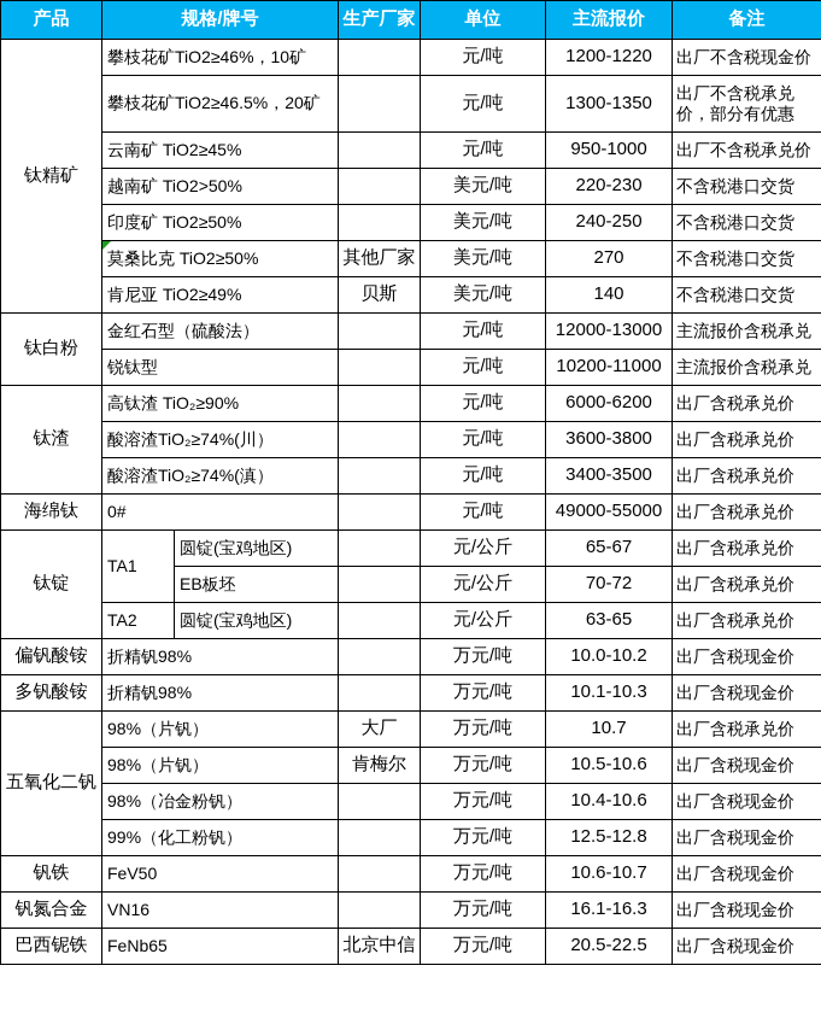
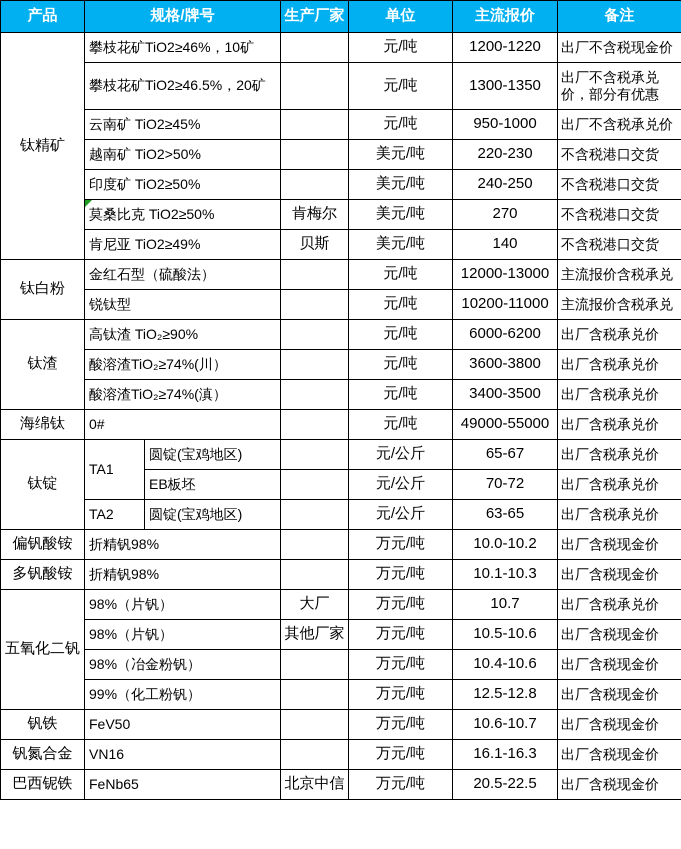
  产品	规格/牌号	生产厂家	单位	主流报价	备注
  钛精矿	攀枝花矿TiO2≥46%，10矿		元/吨	1200-1220	出厂不含税现金价
  攀枝花矿TiO2≥46.5%，20矿		元/吨	1300-1350	出厂不含税承兑价，部分有优惠
  云南矿 TiO2≥45%		元/吨	950-1000	出厂不含税承兑价
  越南矿 TiO2>50%		美元/吨	220-230	不含税港口交货
  印度矿 TiO2≥50%		美元/吨	240-250	不含税港口交货
- 莫桑比克 TiO2≥50%	其他厂家	美元/吨	270	不含税港口交货
+ 莫桑比克 TiO2≥50%	肯梅尔	美元/吨	270	不含税港口交货
  肯尼亚 TiO2≥49%	贝斯	美元/吨	140	不含税港口交货
  钛白粉	金红石型（硫酸法）		元/吨	12000-13000	主流报价含税承兑
  锐钛型		元/吨	10200-11000	主流报价含税承兑
  钛渣	高钛渣 TiO₂≥90%		元/吨	6000-6200	出厂含税承兑价
  酸溶渣TiO₂≥74%(川）		元/吨	3600-3800	出厂含税承兑价
  酸溶渣TiO₂≥74%(滇）		元/吨	3400-3500	出厂含税承兑价
  海绵钛	0#		元/吨	49000-55000	出厂含税承兑价
  钛锭	TA1	圆锭(宝鸡地区)		元/公斤	65-67	出厂含税承兑价
  EB板坯		元/公斤	70-72	出厂含税承兑价
  TA2	圆锭(宝鸡地区)		元/公斤	63-65	出厂含税承兑价
  偏钒酸铵	折精钒98%		万元/吨	10.0-10.2	出厂含税现金价
  多钒酸铵	折精钒98%		万元/吨	10.1-10.3	出厂含税现金价
  五氧化二钒	98%（片钒）	大厂	万元/吨	10.7	出厂含税承兑价
- 98%（片钒）	肯梅尔	万元/吨	10.5-10.6	出厂含税现金价
+ 98%（片钒）	其他厂家	万元/吨	10.5-10.6	出厂含税现金价
  98%（冶金粉钒）		万元/吨	10.4-10.6	出厂含税现金价
  99%（化工粉钒）		万元/吨	12.5-12.8	出厂含税现金价
  钒铁	FeV50		万元/吨	10.6-10.7	出厂含税现金价
  钒氮合金	VN16		万元/吨	16.1-16.3	出厂含税现金价
  巴西铌铁	FeNb65	北京中信	万元/吨	20.5-22.5	出厂含税现金价
